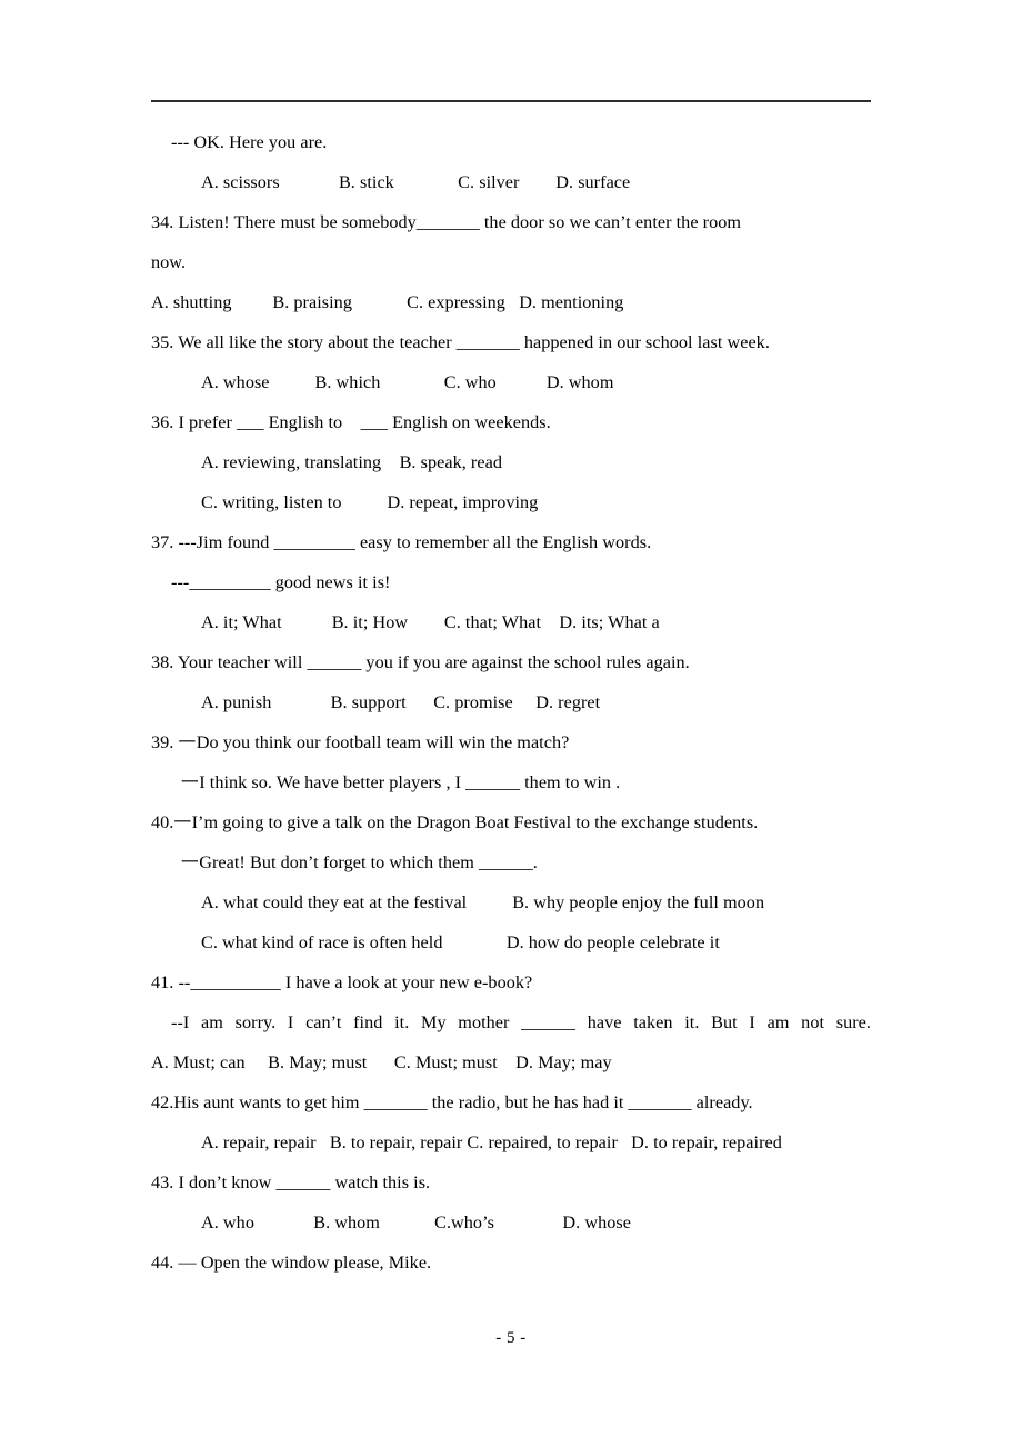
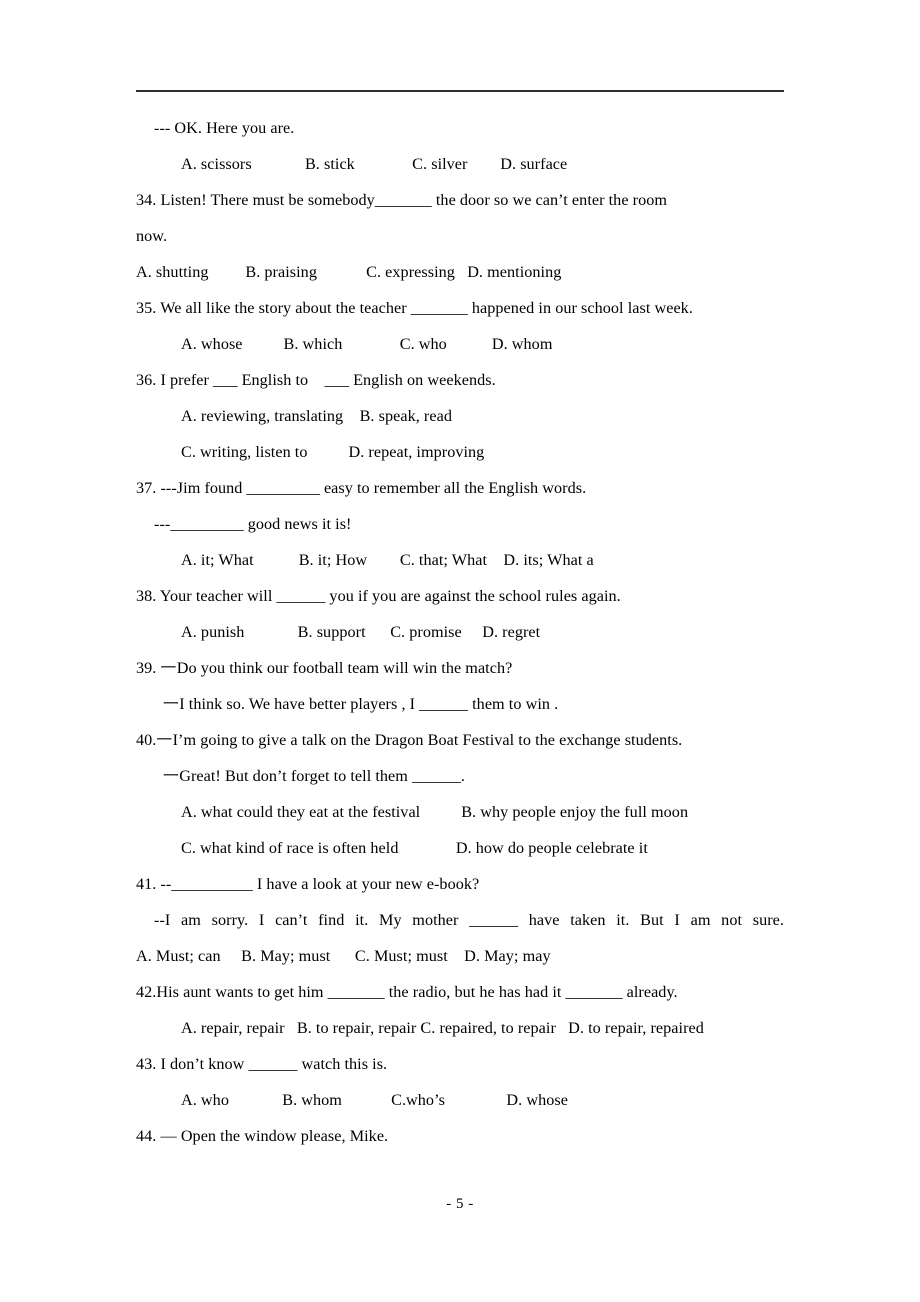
  --- OK. Here you are.
  A. scissors B. stick C. silver D. surface
  34. Listen! There must be somebody_______ the door so we can’t enter the room
  now.
  A. shutting B. praising C. expressing D. mentioning
  35. We all like the story about the teacher _______ happened in our school last week.
  A. whose B. which C. who D. whom
  36. I prefer ___ English to ___ English on weekends.
  A. reviewing, translating B. speak, read
  C. writing, listen to D. repeat, improving
  37. ---Jim found _________ easy to remember all the English words.
  ---_________ good news it is!
  A. it; What B. it; How C. that; What D. its; What a
  38. Your teacher will ______ you if you are against the school rules again.
  A. punish B. support C. promise D. regret
  39. 一Do you think our football team will win the match?
  一I think so. We have better players , I ______ them to win .
  40.一I’m going to give a talk on the Dragon Boat Festival to the exchange students.
- 一Great! But don’t forget to which them ______.
+ 一Great! But don’t forget to tell them ______.
  A. what could they eat at the festival B. why people enjoy the full moon
  C. what kind of race is often held D. how do people celebrate it
  41. --__________ I have a look at your new e-book?
  --I am sorry. I can’t find it. My mother ______ have taken it. But I am not sure.
  A. Must; can B. May; must C. Must; must D. May; may
  42.His aunt wants to get him _______ the radio, but he has had it _______ already.
  A. repair, repair B. to repair, repair C. repaired, to repair D. to repair, repaired
  43. I don’t know ______ watch this is.
  A. who B. whom C.who’s D. whose
  44. — Open the window please, Mike.
  - 5 -
